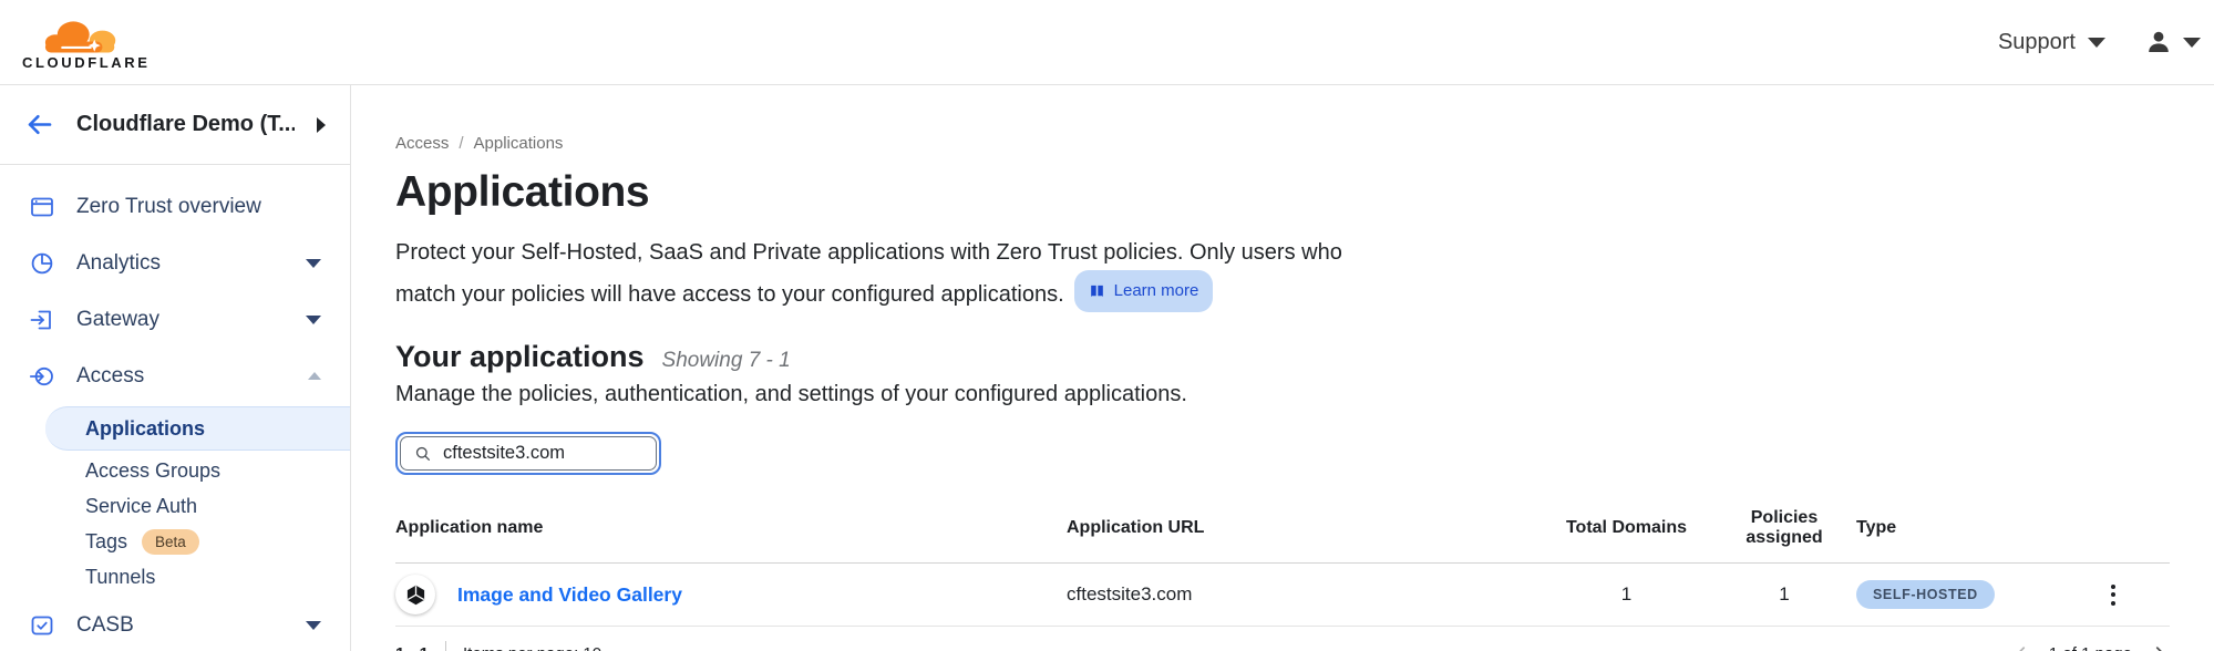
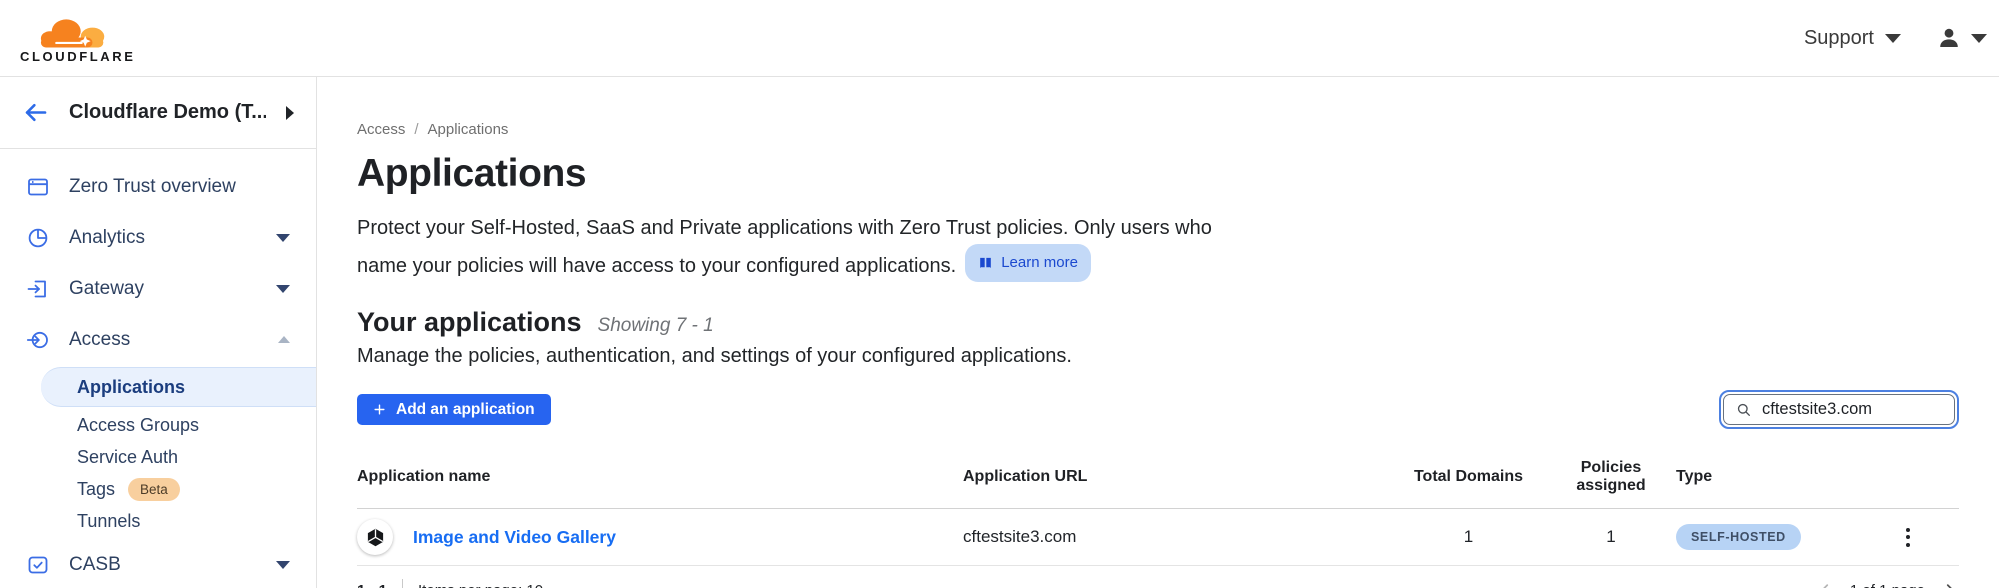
  CLOUDFLARE
  Support
  Cloudflare Demo (T...
  Zero Trust overview
  Analytics
  Gateway
  Access
  Applications
  Access Groups
  Service Auth
  Tags
  Beta
  Tunnels
  CASB
  Access
  /
  Applications
  Applications
- Protect your Self-Hosted, SaaS and Private applications with Zero Trust policies. Only users who match your policies will have access to your configured applications.
+ Protect your Self-Hosted, SaaS and Private applications with Zero Trust policies. Only users who name your policies will have access to your configured applications.
  Learn more
  Your applications
  Showing 7 - 1
  Manage the policies, authentication, and settings of your configured applications.
+ Add an application
  cftestsite3.com
  Application name
  Application URL
  Total Domains
  Policies assigned
  Type
  Image and Video Gallery
  cftestsite3.com
  1
  1
  SELF-HOSTED
